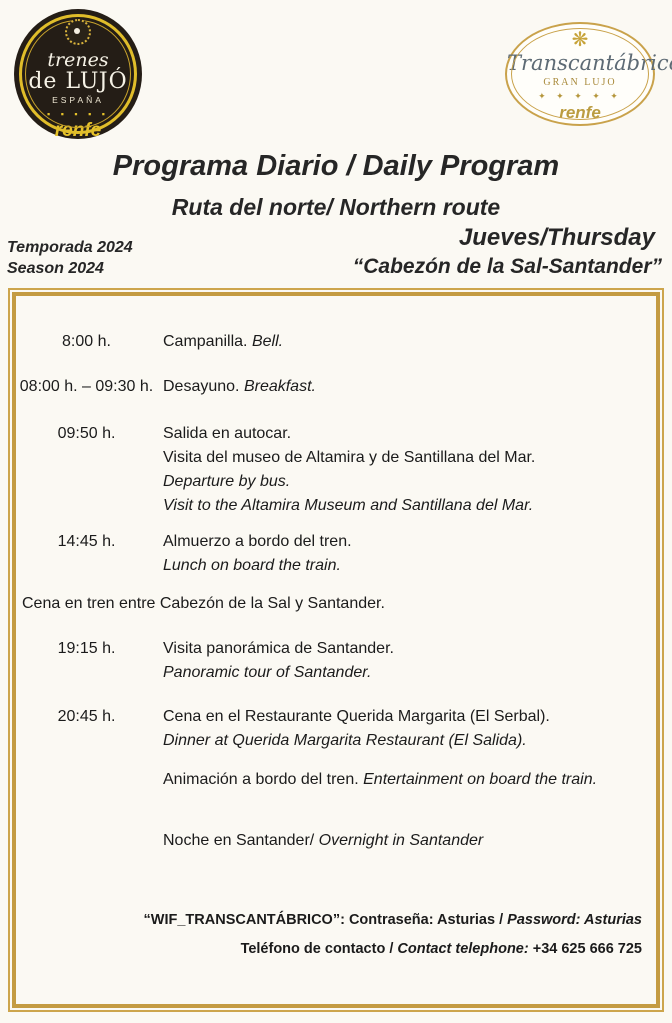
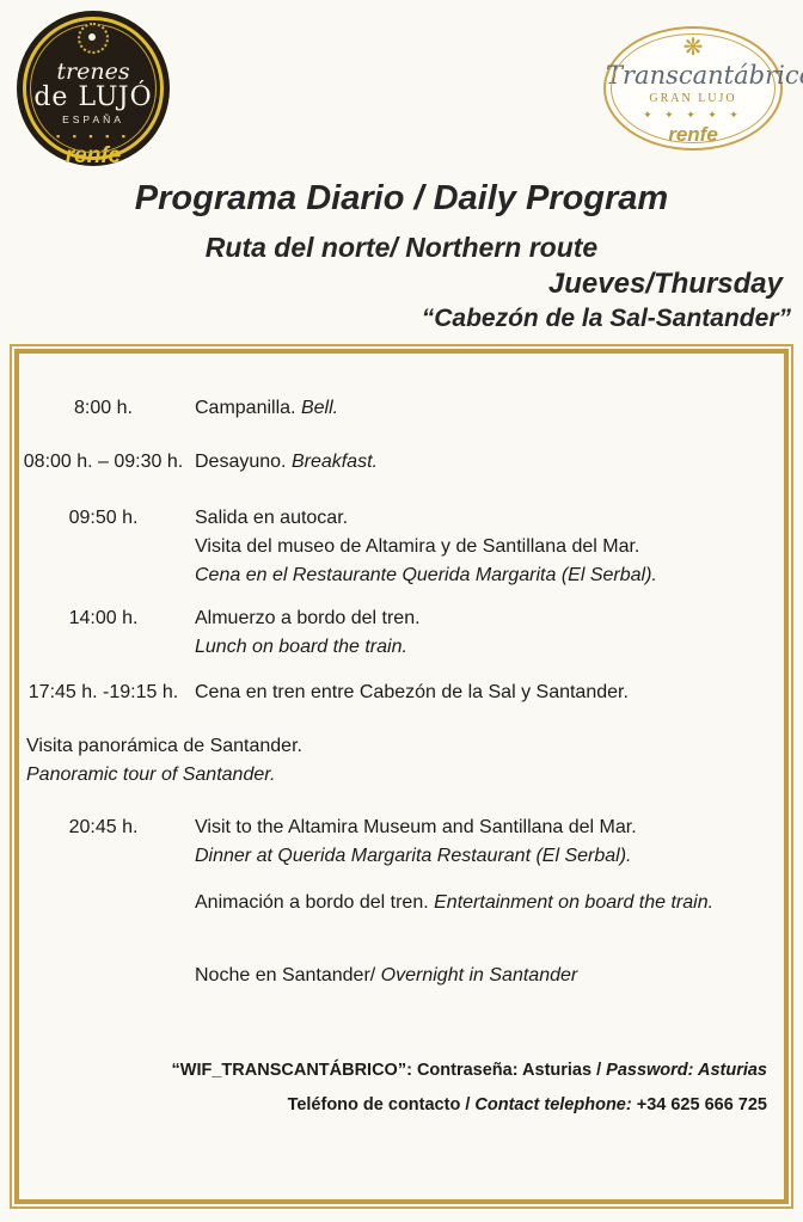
  trenes
  de LUJÓ
  ESPAÑA
  ▪ ▪ ▪ ▪ ▪
  renfe
  ❋
  Transcantábric
  GRAN LUJO
  ✦ ✦ ✦ ✦ ✦
  renfe
  Programa Diario / Daily Program
  Ruta del norte/ Northern route
  Jueves/Thursday
- Temporada 2024
- Season 2024
  “Cabezón de la Sal-Santander”
  8:00 h.
  Campanilla. Bell.
  08:00 h. – 09:30 h.
  Desayuno. Breakfast.
  09:50 h.
  Salida en autocar.
  Visita del museo de Altamira y de Santillana del Mar.
- Departure by bus.
- Visit to the Altamira Museum and Santillana del Mar.
+ Cena en el Restaurante Querida Margarita (El Serbal).
- 14:45 h.
+ 14:00 h.
  Almuerzo a bordo del tren.
  Lunch on board the train.
+ 17:45 h. -19:15 h.
  Cena en tren entre Cabezón de la Sal y Santander.
- 19:15 h.
  Visita panorámica de Santander.
  Panoramic tour of Santander.
  20:45 h.
- Cena en el Restaurante Querida Margarita (El Serbal).
+ Visit to the Altamira Museum and Santillana del Mar.
- Dinner at Querida Margarita Restaurant (El Salida).
+ Dinner at Querida Margarita Restaurant (El Serbal).
  Animación a bordo del tren. Entertainment on board the train.
  Noche en Santander/ Overnight in Santander
  “WIF_TRANSCANTÁBRICO”: Contraseña: Asturias / Password: Asturias
  Teléfono de contacto / Contact telephone: +34 625 666 725
